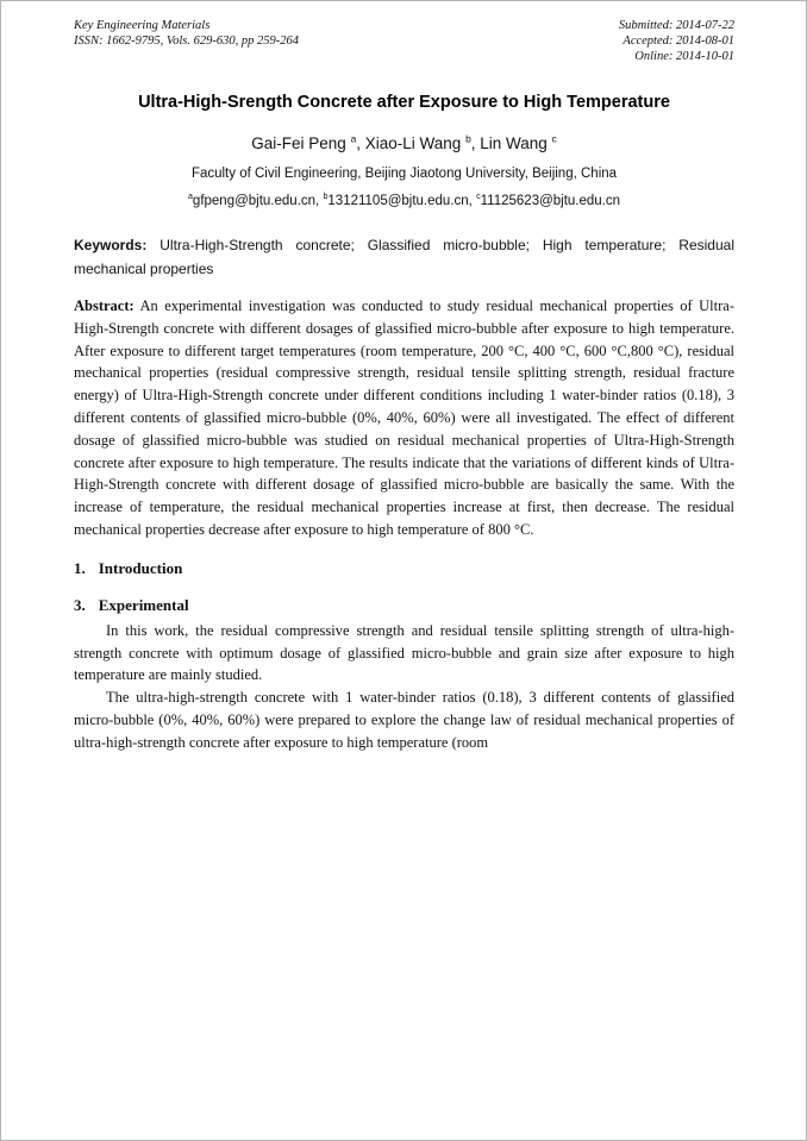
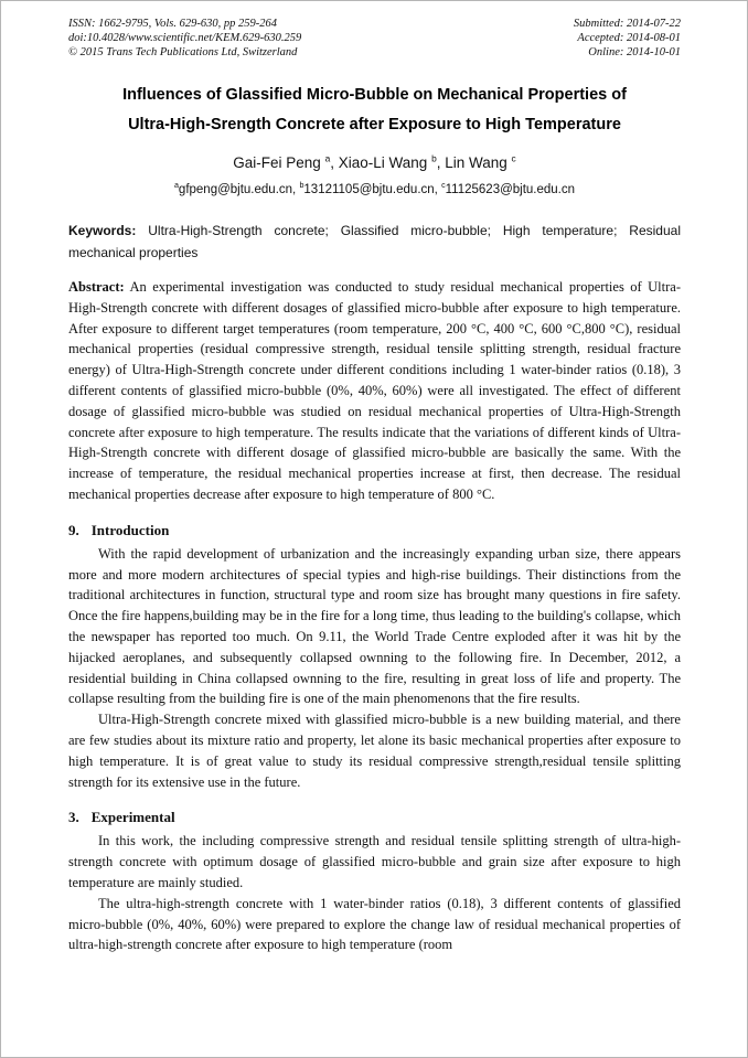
- Key Engineering Materials
  ISSN: 1662-9795, Vols. 629-630, pp 259-264
+ doi:10.4028/www.scientific.net/KEM.629-630.259
+ © 2015 Trans Tech Publications Ltd, Switzerland
  Submitted: 2014-07-22
  Accepted: 2014-08-01
  Online: 2014-10-01
+ Influences of Glassified Micro-Bubble on Mechanical Properties of
  Ultra-High-Srength Concrete after Exposure to High Temperature
  Gai-Fei Peng a, Xiao-Li Wang b, Lin Wang c
- Faculty of Civil Engineering, Beijing Jiaotong University, Beijing, China
  agfpeng@bjtu.edu.cn, b13121105@bjtu.edu.cn, c11125623@bjtu.edu.cn
  Keywords: Ultra-High-Strength concrete; Glassified micro-bubble; High temperature; Residual mechanical properties
  Abstract: An experimental investigation was conducted to study residual mechanical properties of Ultra-High-Strength concrete with different dosages of glassified micro-bubble after exposure to high temperature. After exposure to different target temperatures (room temperature, 200 °C, 400 °C, 600 °C,800 °C), residual mechanical properties (residual compressive strength, residual tensile splitting strength, residual fracture energy) of Ultra-High-Strength concrete under different conditions including 1 water-binder ratios (0.18), 3 different contents of glassified micro-bubble (0%, 40%, 60%) were all investigated. The effect of different dosage of glassified micro-bubble was studied on residual mechanical properties of Ultra-High-Strength concrete after exposure to high temperature. The results indicate that the variations of different kinds of Ultra-High-Strength concrete with different dosage of glassified micro-bubble are basically the same. With the increase of temperature, the residual mechanical properties increase at first, then decrease. The residual mechanical properties decrease after exposure to high temperature of 800 °C.
- 1. Introduction
+ 9. Introduction
+ With the rapid development of urbanization and the increasingly expanding urban size, there appears more and more modern architectures of special typies and high-rise buildings. Their distinctions from the traditional architectures in function, structural type and room size has brought many questions in fire safety. Once the fire happens,building may be in the fire for a long time, thus leading to the building's collapse, which the newspaper has reported too much. On 9.11, the World Trade Centre exploded after it was hit by the hijacked aeroplanes, and subsequently collapsed ownning to the following fire. In December, 2012, a residential building in China collapsed ownning to the fire, resulting in great loss of life and property. The collapse resulting from the building fire is one of the main phenomenons that the fire results.
+ Ultra-High-Strength concrete mixed with glassified micro-bubble is a new building material, and there are few studies about its mixture ratio and property, let alone its basic mechanical properties after exposure to high temperature. It is of great value to study its residual compressive strength,residual tensile splitting strength for its extensive use in the future.
  3. Experimental
- In this work, the residual compressive strength and residual tensile splitting strength of ultra-high-strength concrete with optimum dosage of glassified micro-bubble and grain size after exposure to high temperature are mainly studied.
+ In this work, the including compressive strength and residual tensile splitting strength of ultra-high-strength concrete with optimum dosage of glassified micro-bubble and grain size after exposure to high temperature are mainly studied.
  The ultra-high-strength concrete with 1 water-binder ratios (0.18), 3 different contents of glassified micro-bubble (0%, 40%, 60%) were prepared to explore the change law of residual mechanical properties of ultra-high-strength concrete after exposure to high temperature (room
